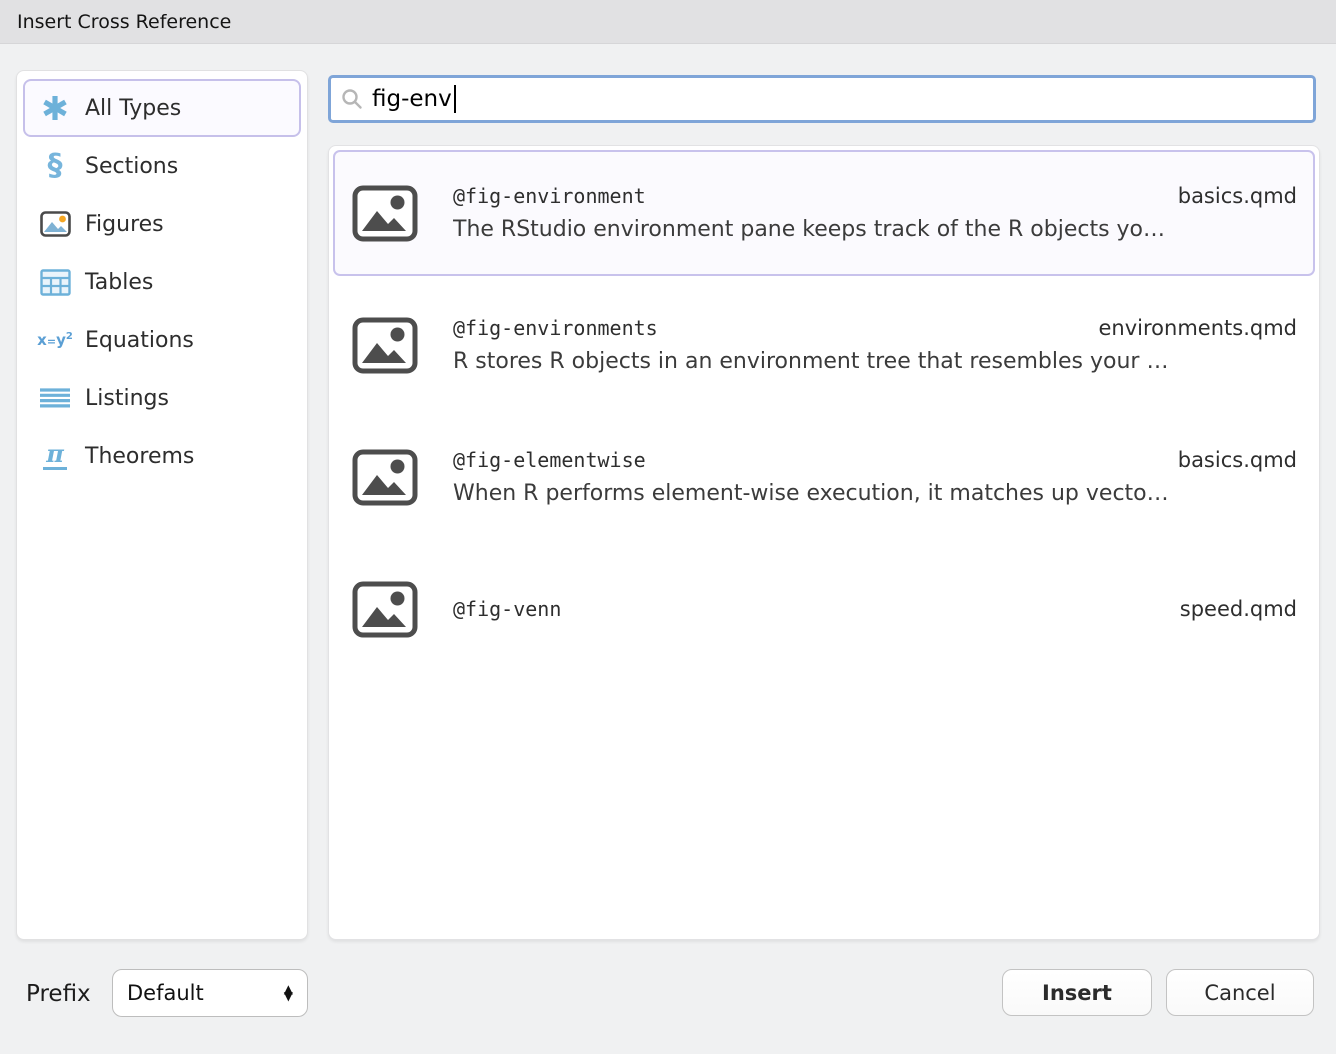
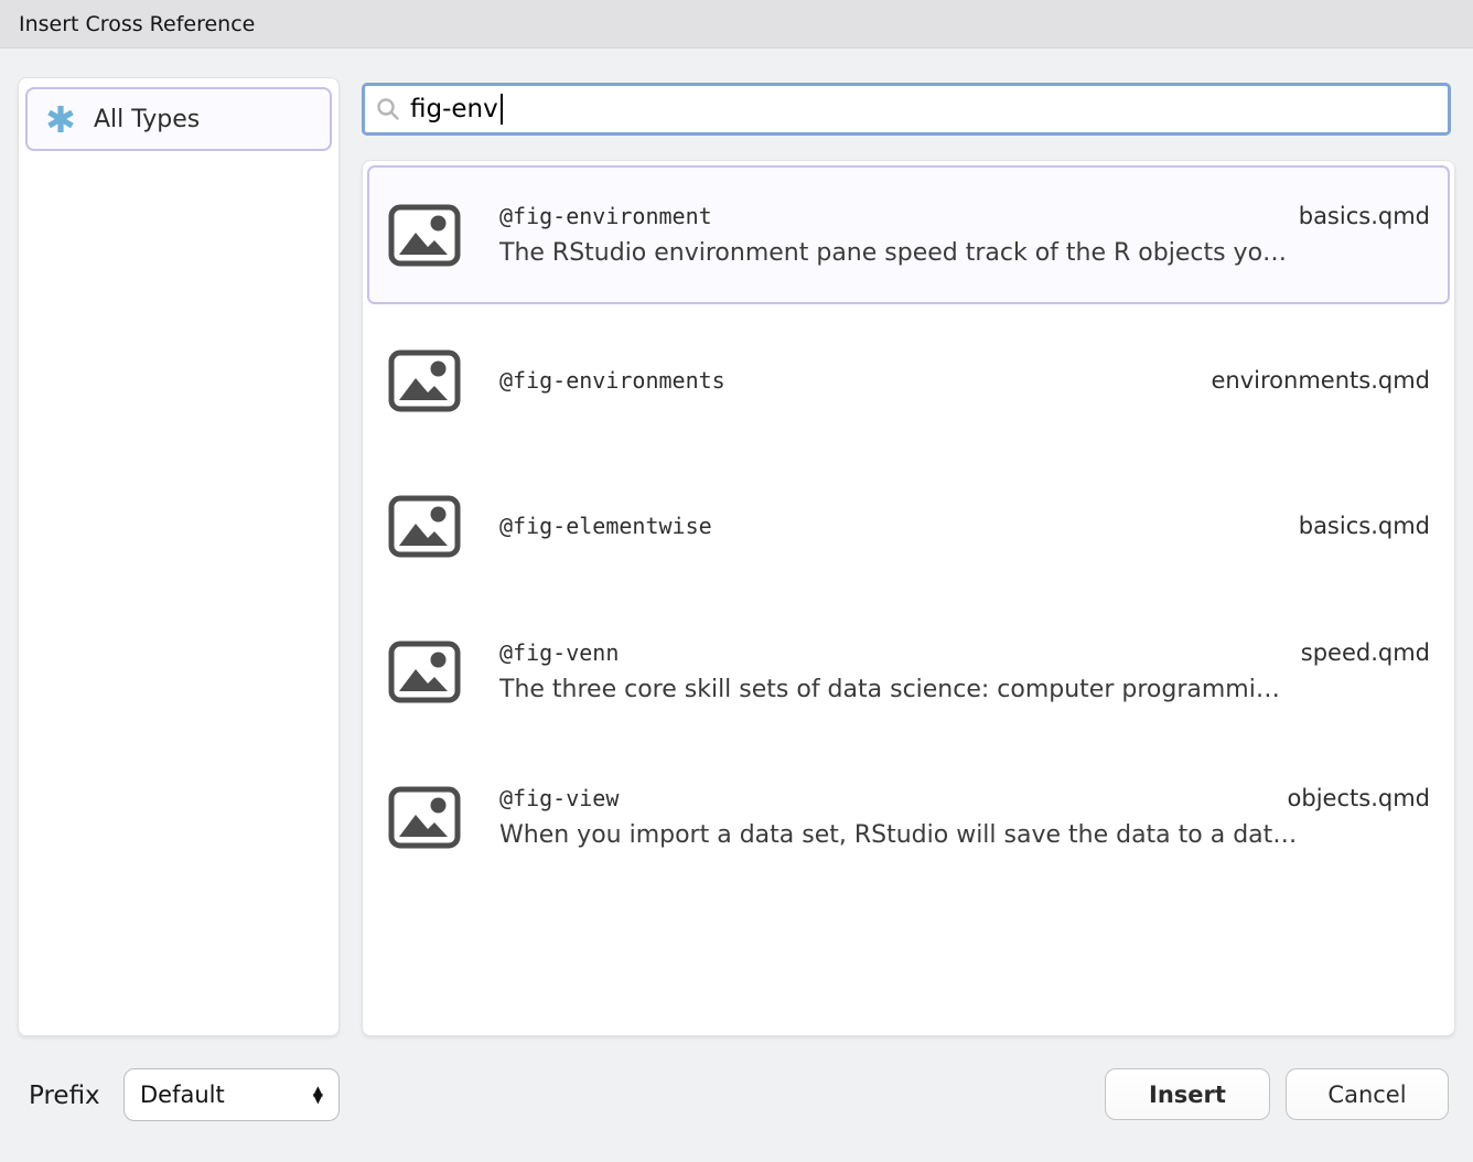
  Insert Cross Reference
  ✱
  All Types
- §
- Sections
- Figures
- Tables
- x=y2
- Equations
- Listings
- π
- Theorems
  fig-env
  @fig-environment
  basics.qmd
- The RStudio environment pane keeps track of the R objects yo…
+ The RStudio environment pane speed track of the R objects yo…
  @fig-environments
  environments.qmd
- R stores R objects in an environment tree that resembles your …
  @fig-elementwise
  basics.qmd
- When R performs element-wise execution, it matches up vecto…
  @fig-venn
  speed.qmd
+ The three core skill sets of data science: computer programmi…
+ @fig-view
+ objects.qmd
+ When you import a data set, RStudio will save the data to a dat…
  Prefix
  Default
  ▲
  ▼
  Insert
  Cancel
